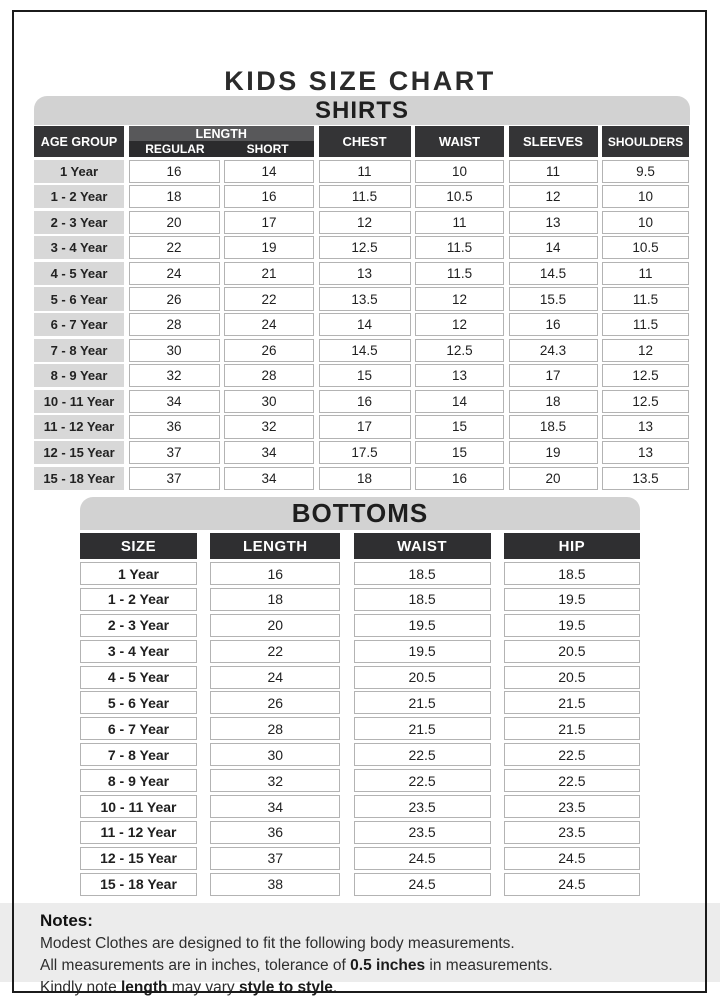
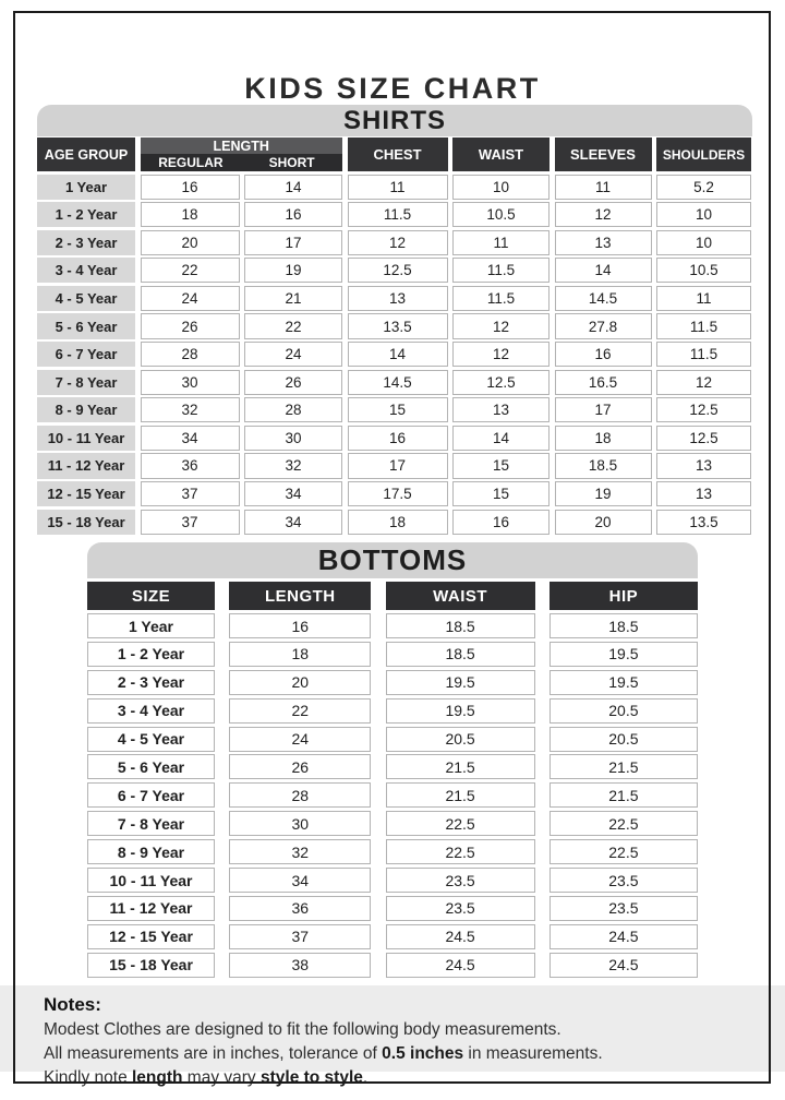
  KIDS SIZE CHART
  SHIRTS
  AGE GROUP
  LENGTH
  REGULAR
  SHORT
  CHEST
  WAIST
  SLEEVES
  SHOULDERS
  1 Year
  16
  14
  11
  10
  11
- 9.5
+ 5.2
  1 - 2 Year
  18
  16
  11.5
  10.5
  12
  10
  2 - 3 Year
  20
  17
  12
  11
  13
  10
  3 - 4 Year
  22
  19
  12.5
  11.5
  14
  10.5
  4 - 5 Year
  24
  21
  13
  11.5
  14.5
  11
  5 - 6 Year
  26
  22
  13.5
  12
- 15.5
+ 27.8
  11.5
  6 - 7 Year
  28
  24
  14
  12
  16
  11.5
  7 - 8 Year
  30
  26
  14.5
  12.5
- 24.3
+ 16.5
  12
  8 - 9 Year
  32
  28
  15
  13
  17
  12.5
  10 - 11 Year
  34
  30
  16
  14
  18
  12.5
  11 - 12 Year
  36
  32
  17
  15
  18.5
  13
  12 - 15 Year
  37
  34
  17.5
  15
  19
  13
  15 - 18 Year
  37
  34
  18
  16
  20
  13.5
  BOTTOMS
  SIZE
  LENGTH
  WAIST
  HIP
  1 Year
  16
  18.5
  18.5
  1 - 2 Year
  18
  18.5
  19.5
  2 - 3 Year
  20
  19.5
  19.5
  3 - 4 Year
  22
  19.5
  20.5
  4 - 5 Year
  24
  20.5
  20.5
  5 - 6 Year
  26
  21.5
  21.5
  6 - 7 Year
  28
  21.5
  21.5
  7 - 8 Year
  30
  22.5
  22.5
  8 - 9 Year
  32
  22.5
  22.5
  10 - 11 Year
  34
  23.5
  23.5
  11 - 12 Year
  36
  23.5
  23.5
  12 - 15 Year
  37
  24.5
  24.5
  15 - 18 Year
  38
  24.5
  24.5
  Notes:
  Modest Clothes are designed to fit the following body measurements.
  All measurements are in inches, tolerance of 0.5 inches in measurements.
  Kindly note length may vary style to style.
